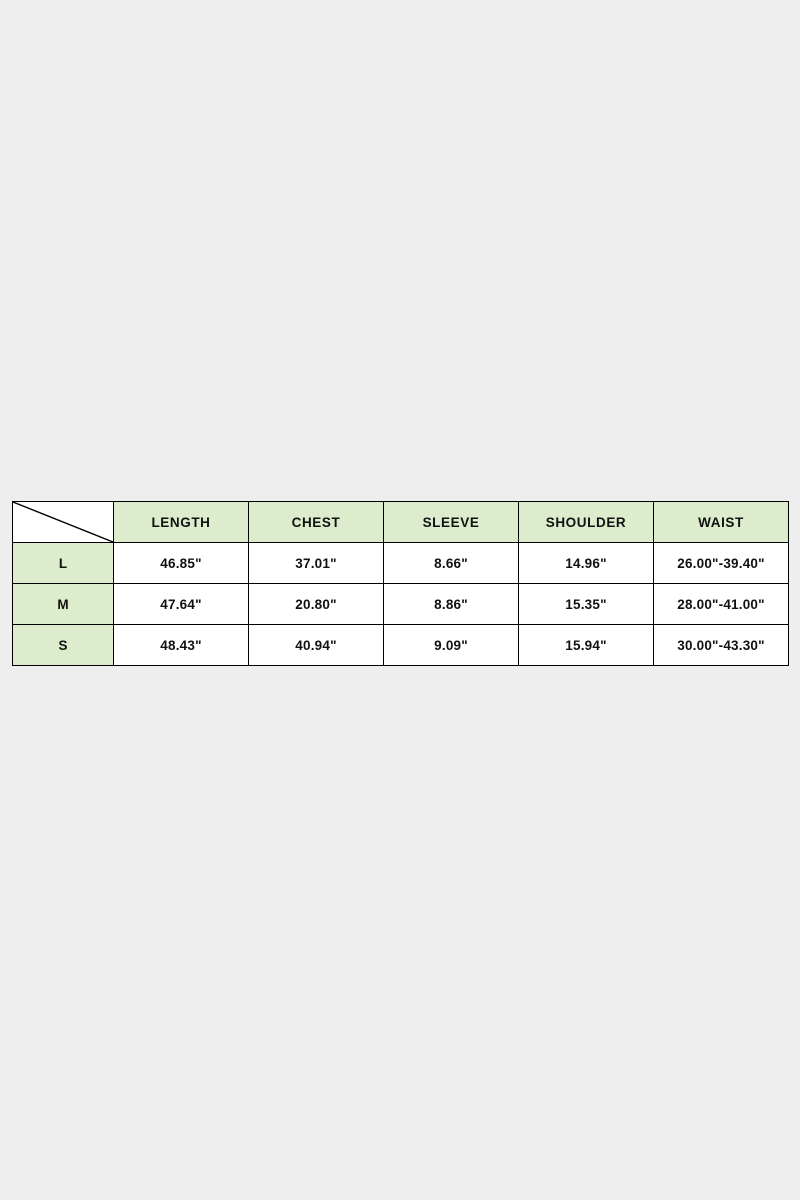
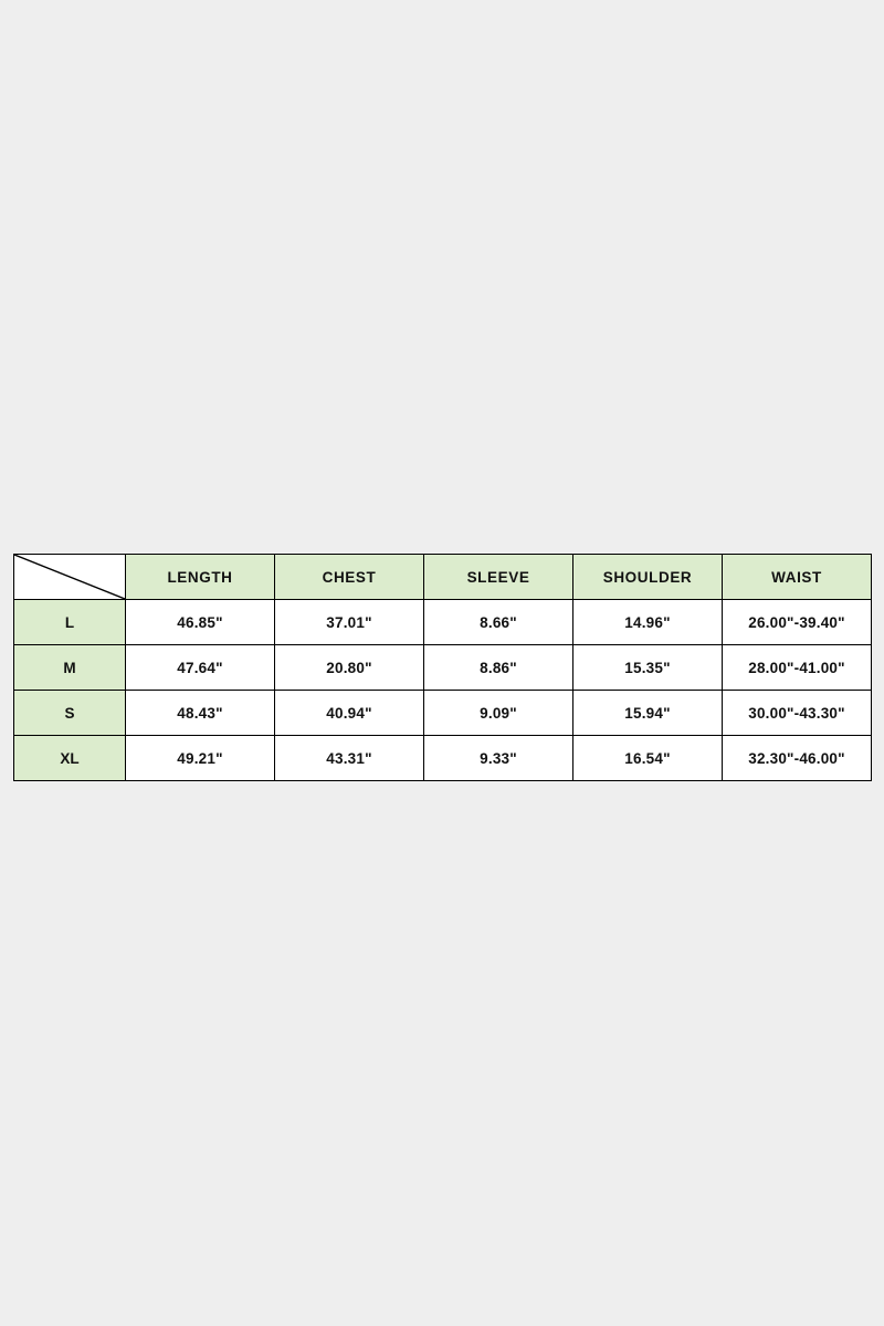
  	LENGTH	CHEST	SLEEVE	SHOULDER	WAIST
  L	46.85"	37.01"	8.66"	14.96"	26.00"-39.40"
  M	47.64"	20.80"	8.86"	15.35"	28.00"-41.00"
  S	48.43"	40.94"	9.09"	15.94"	30.00"-43.30"
+ XL	49.21"	43.31"	9.33"	16.54"	32.30"-46.00"
